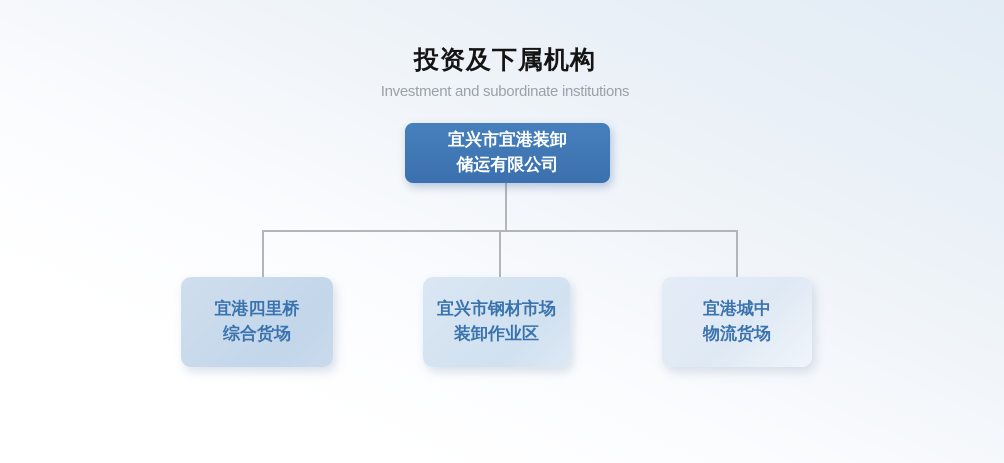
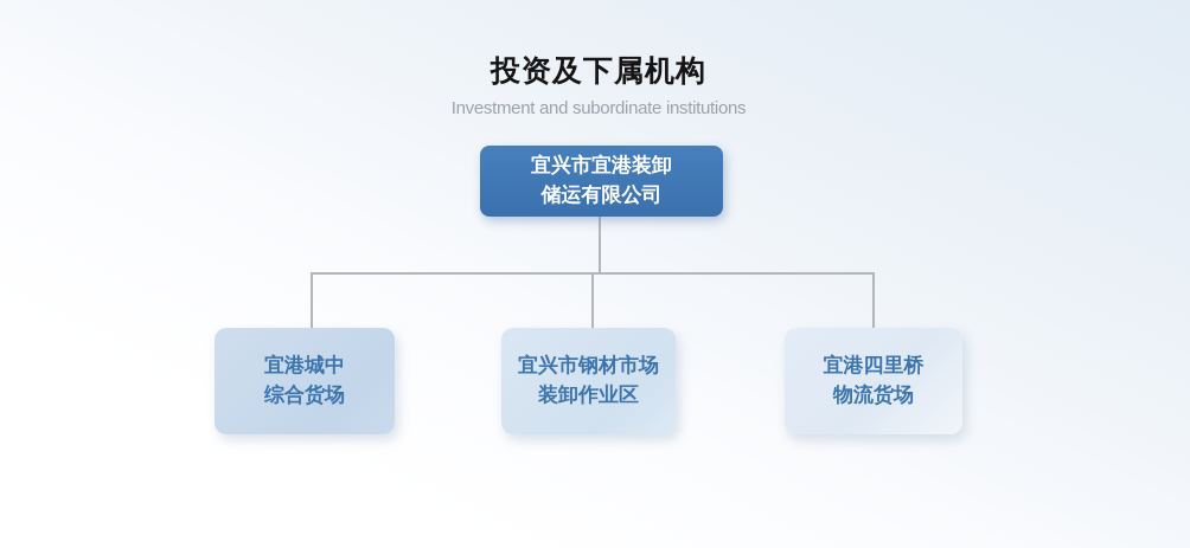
  投资及下属机构
  Investment and subordinate institutions
  宜兴市宜港装卸
  储运有限公司
- 宜港四里桥
+ 宜港城中
  综合货场
  宜兴市钢材市场
  装卸作业区
- 宜港城中
+ 宜港四里桥
  物流货场
